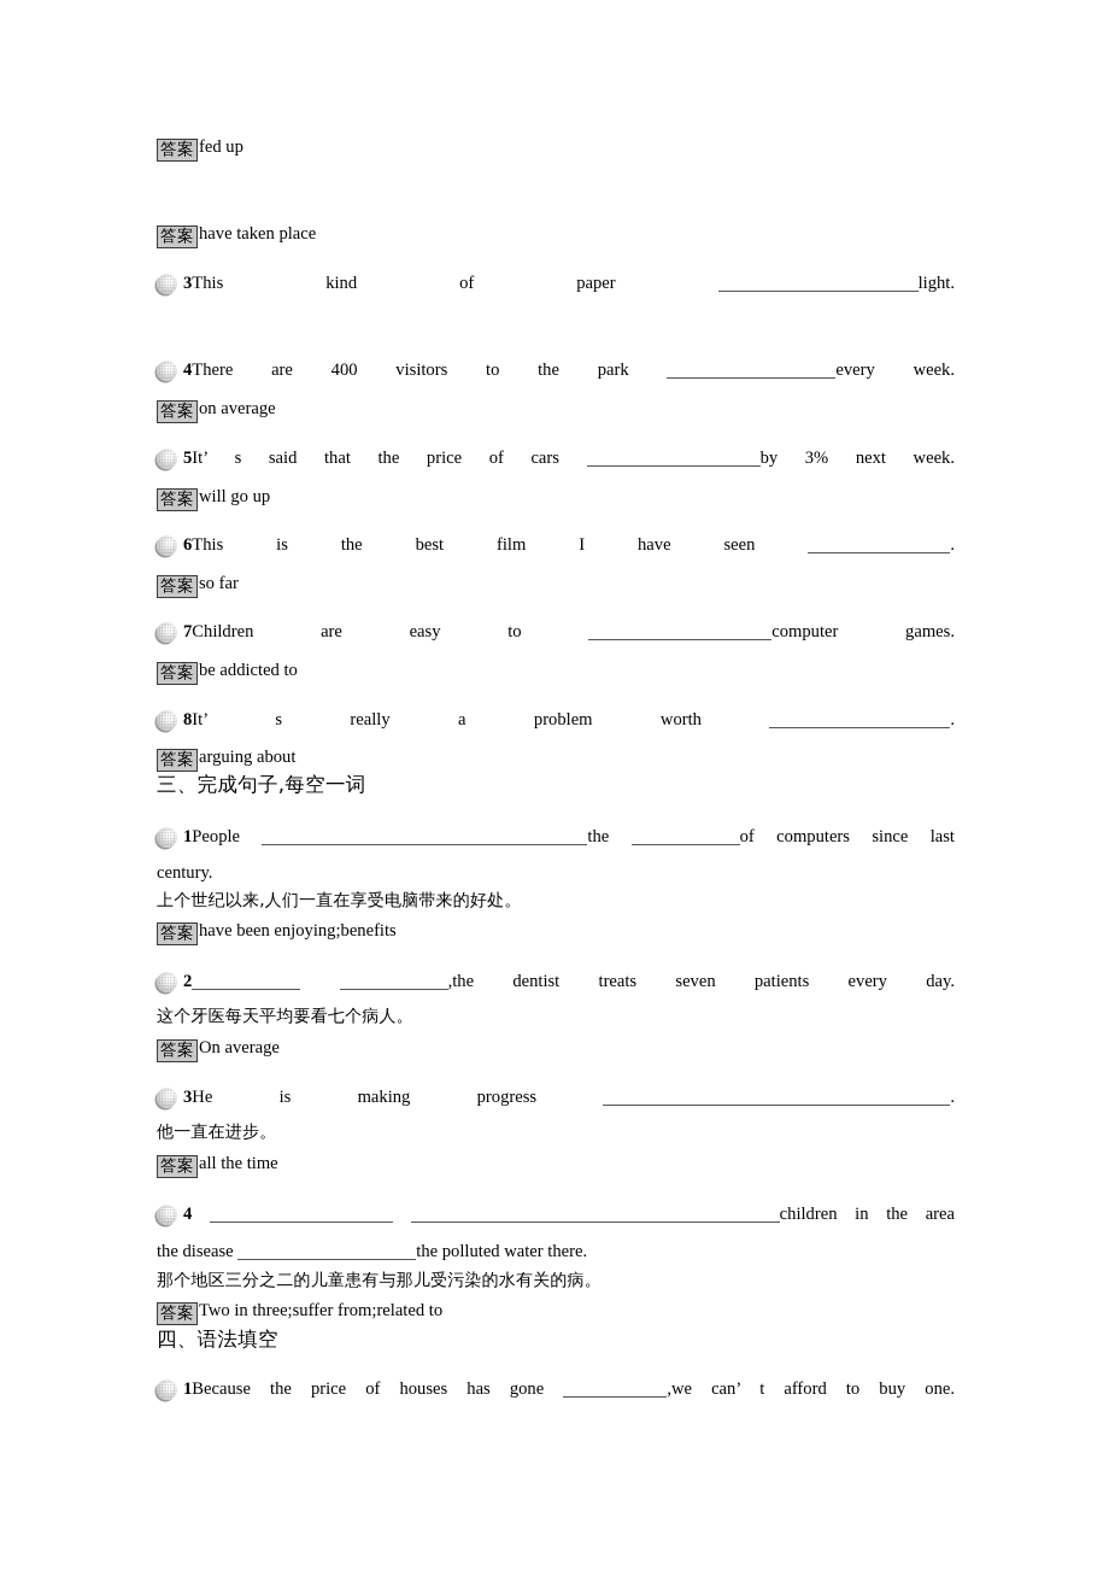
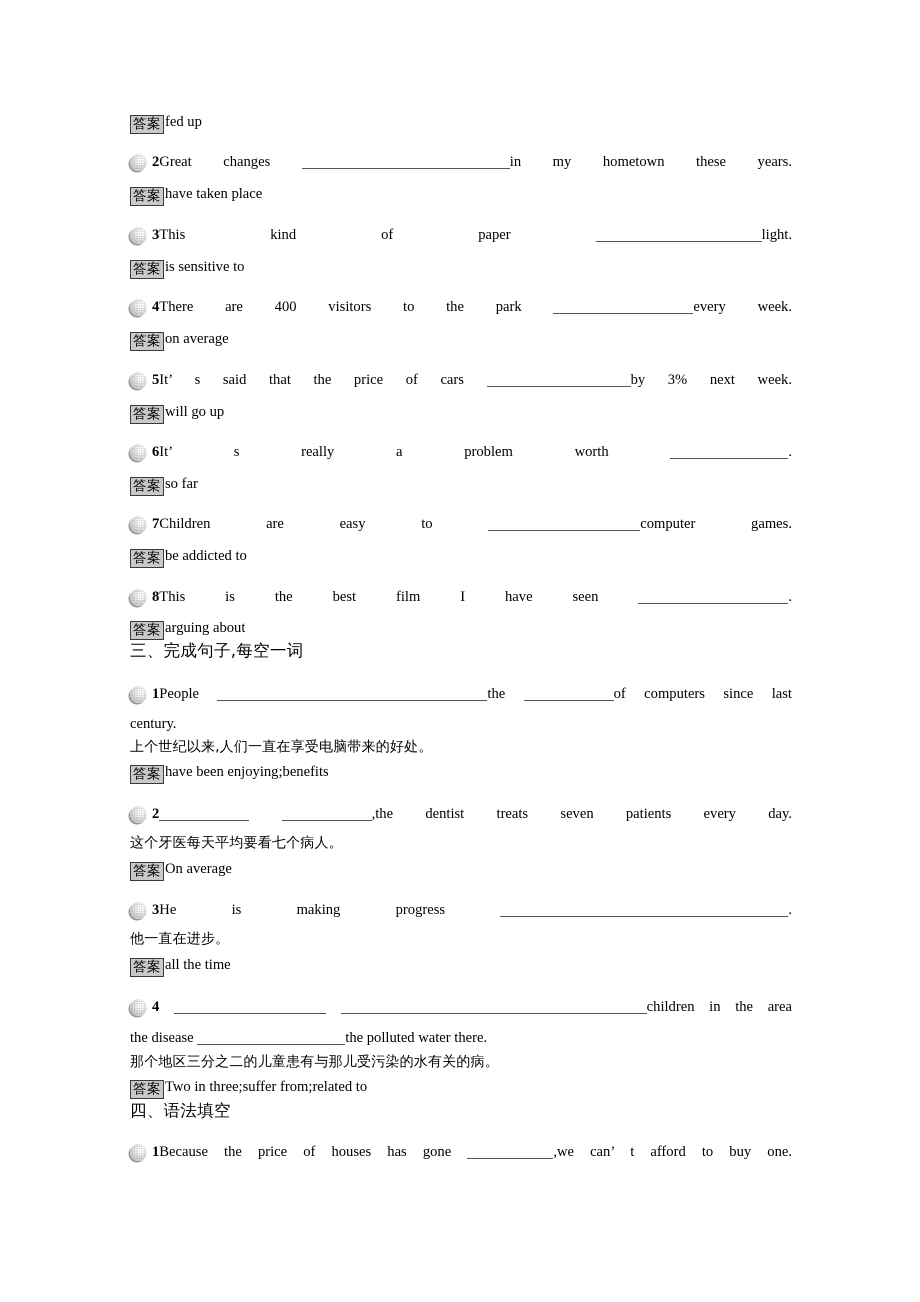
  答案 fed up
+ 2Great changes in my hometown these years.
  答案 have taken place
  3This kind of paper light.
+ 答案 is sensitive to
  4There are 400 visitors to the park every week.
  答案 on average
  5It’ s said that the price of cars by 3% next week.
  答案 will go up
- 6This is the best film I have seen .
+ 6It’ s really a problem worth .
  答案 so far
  7Children are easy to computer games.
  答案 be addicted to
- 8It’ s really a problem worth .
+ 8This is the best film I have seen .
  答案 arguing about
  三、完成句子,每空一词
  1People the of computers since last
  century.
  上个世纪以来,人们一直在享受电脑带来的好处。
  答案 have been enjoying;benefits
  2 ,the dentist treats seven patients every day.
  这个牙医每天平均要看七个病人。
  答案 On average
  3He is making progress .
  他一直在进步。
  答案 all the time
  4 children in the area
  the disease the polluted water there.
  那个地区三分之二的儿童患有与那儿受污染的水有关的病。
  答案 Two in three;suffer from;related to
  四、语法填空
  1Because the price of houses has gone ,we can’ t afford to buy one.
